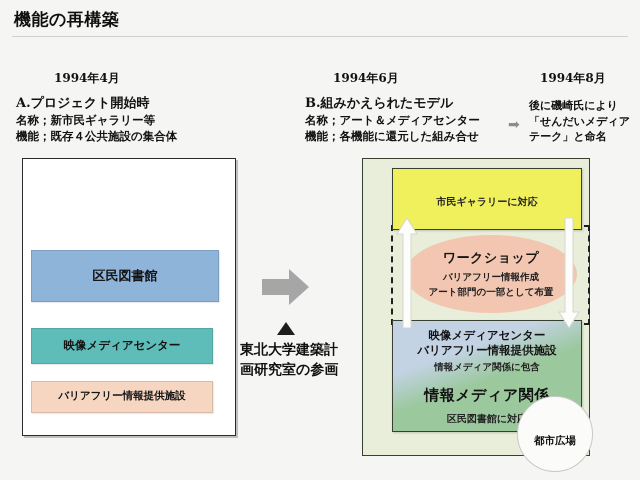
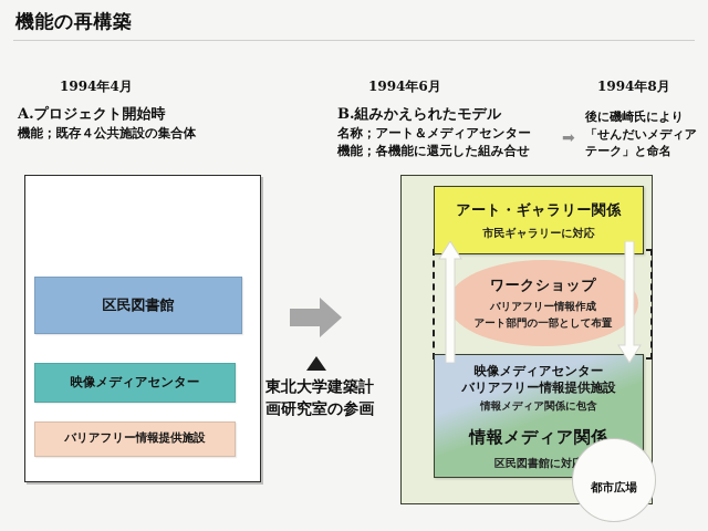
  機能の再構築
  1994年4月
  1994年6月
  1994年8月
  A.プロジェクト開始時
- 名称；新市民ギャラリー等
  機能；既存４公共施設の集合体
  B.組みかえられたモデル
  名称；アート＆メディアセンター
  機能；各機能に還元した組み合せ
  ➡
  後に磯崎氏により
  「せんだいメディア
  テーク」と命名
  区民図書館
  映像メディアセンター
  バリアフリー情報提供施設
  東北大学建築計
  画研究室の参画
+ アート・ギャラリー関係
  市民ギャラリーに対応
  ワークショップ
  バリアフリー情報作成
  アート部門の一部として布置
  映像メディアセンター
  バリアフリー情報提供施設
  情報メディア関係に包含
  情報メディア関係
  区民図書館に対
  都市広場
